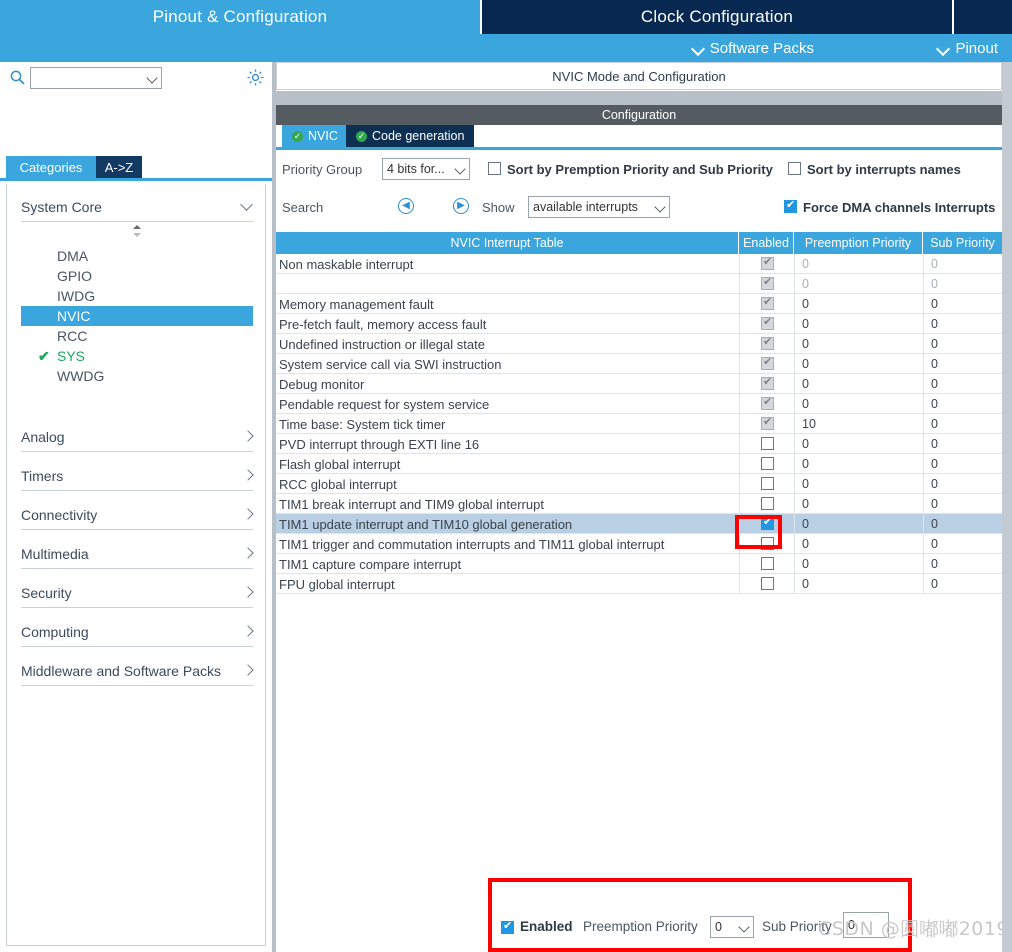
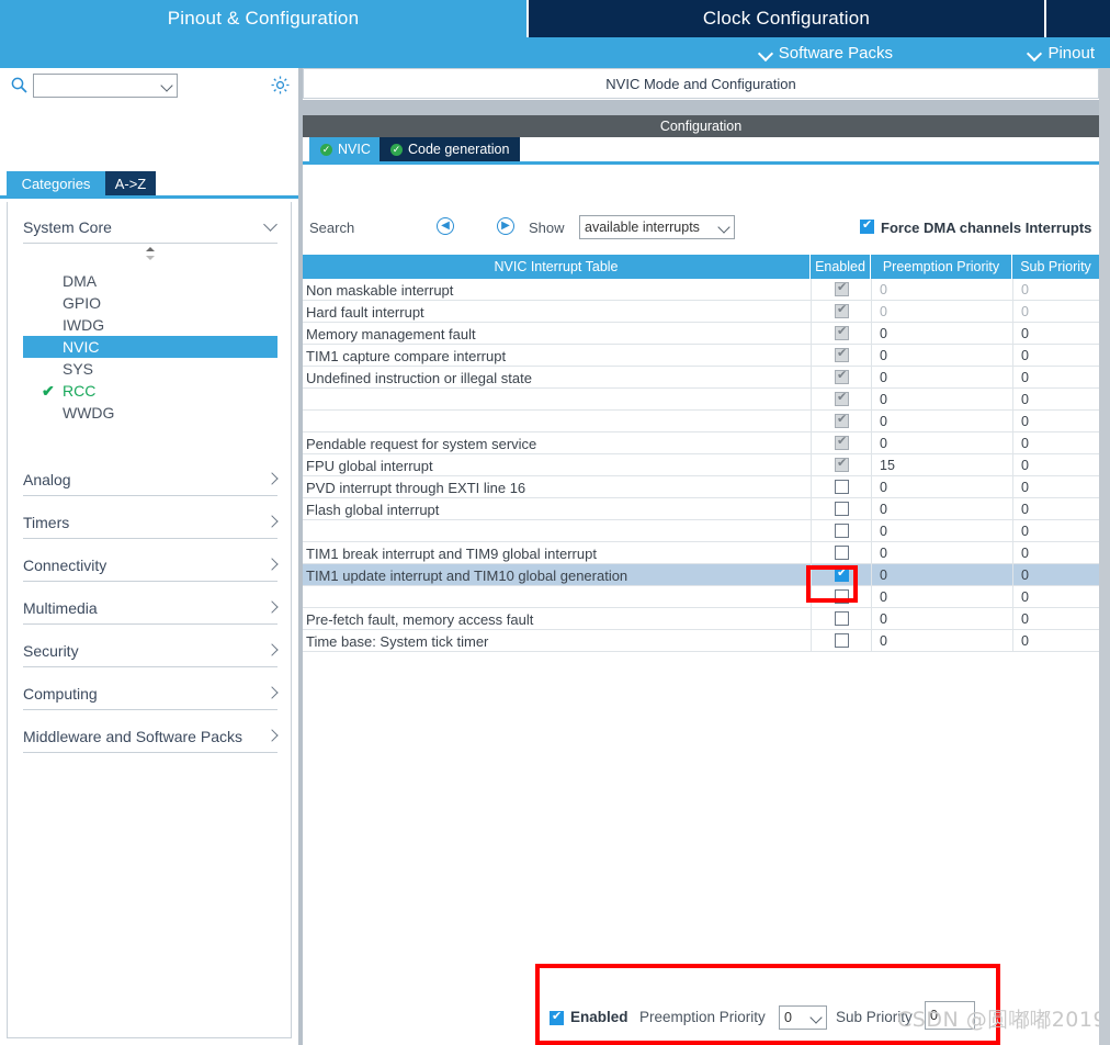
  Pinout & Configuration
  Clock Configuration
  Software Packs
  Pinout
  Categories
  A->Z
  System Core
  DMA
  GPIO
  IWDG
  NVIC
- RCC
+ SYS
  ✔
- SYS
+ RCC
  WWDG
  Analog
  Timers
  Connectivity
  Multimedia
  Security
  Computing
  Middleware and Software Packs
  NVIC Mode and Configuration
  Configuration
  ✓
  NVIC
  ✓
  Code generation
- Priority Group
- 4 bits for...
- Sort by Premption Priority and Sub Priority
- Sort by interrupts names
  Search
  ◀
  ▶
  Show
  available interrupts
  Force DMA channels Interrupts
  NVIC Interrupt Table
  Enabled
  Preemption Priority
  Sub Priority
  Non maskable interrupt
  0
  0
+ Hard fault interrupt
  0
  0
  Memory management fault
  0
  0
- Pre-fetch fault, memory access fault
+ TIM1 capture compare interrupt
  0
  0
  Undefined instruction or illegal state
  0
  0
- System service call via SWI instruction
  0
  0
- Debug monitor
  0
  0
  Pendable request for system service
  0
  0
- Time base: System tick timer
+ FPU global interrupt
- 10
+ 15
  0
  PVD interrupt through EXTI line 16
  0
  0
  Flash global interrupt
  0
  0
- RCC global interrupt
  0
  0
  TIM1 break interrupt and TIM9 global interrupt
  0
  0
  TIM1 update interrupt and TIM10 global generation
  0
  0
- TIM1 trigger and commutation interrupts and TIM11 global interrupt
  0
  0
- TIM1 capture compare interrupt
+ Pre-fetch fault, memory access fault
  0
  0
- FPU global interrupt
+ Time base: System tick timer
  0
  0
  Enabled
  Preemption Priority
  0
  Sub Priority
  0
  CSDN @圆嘟嘟201
